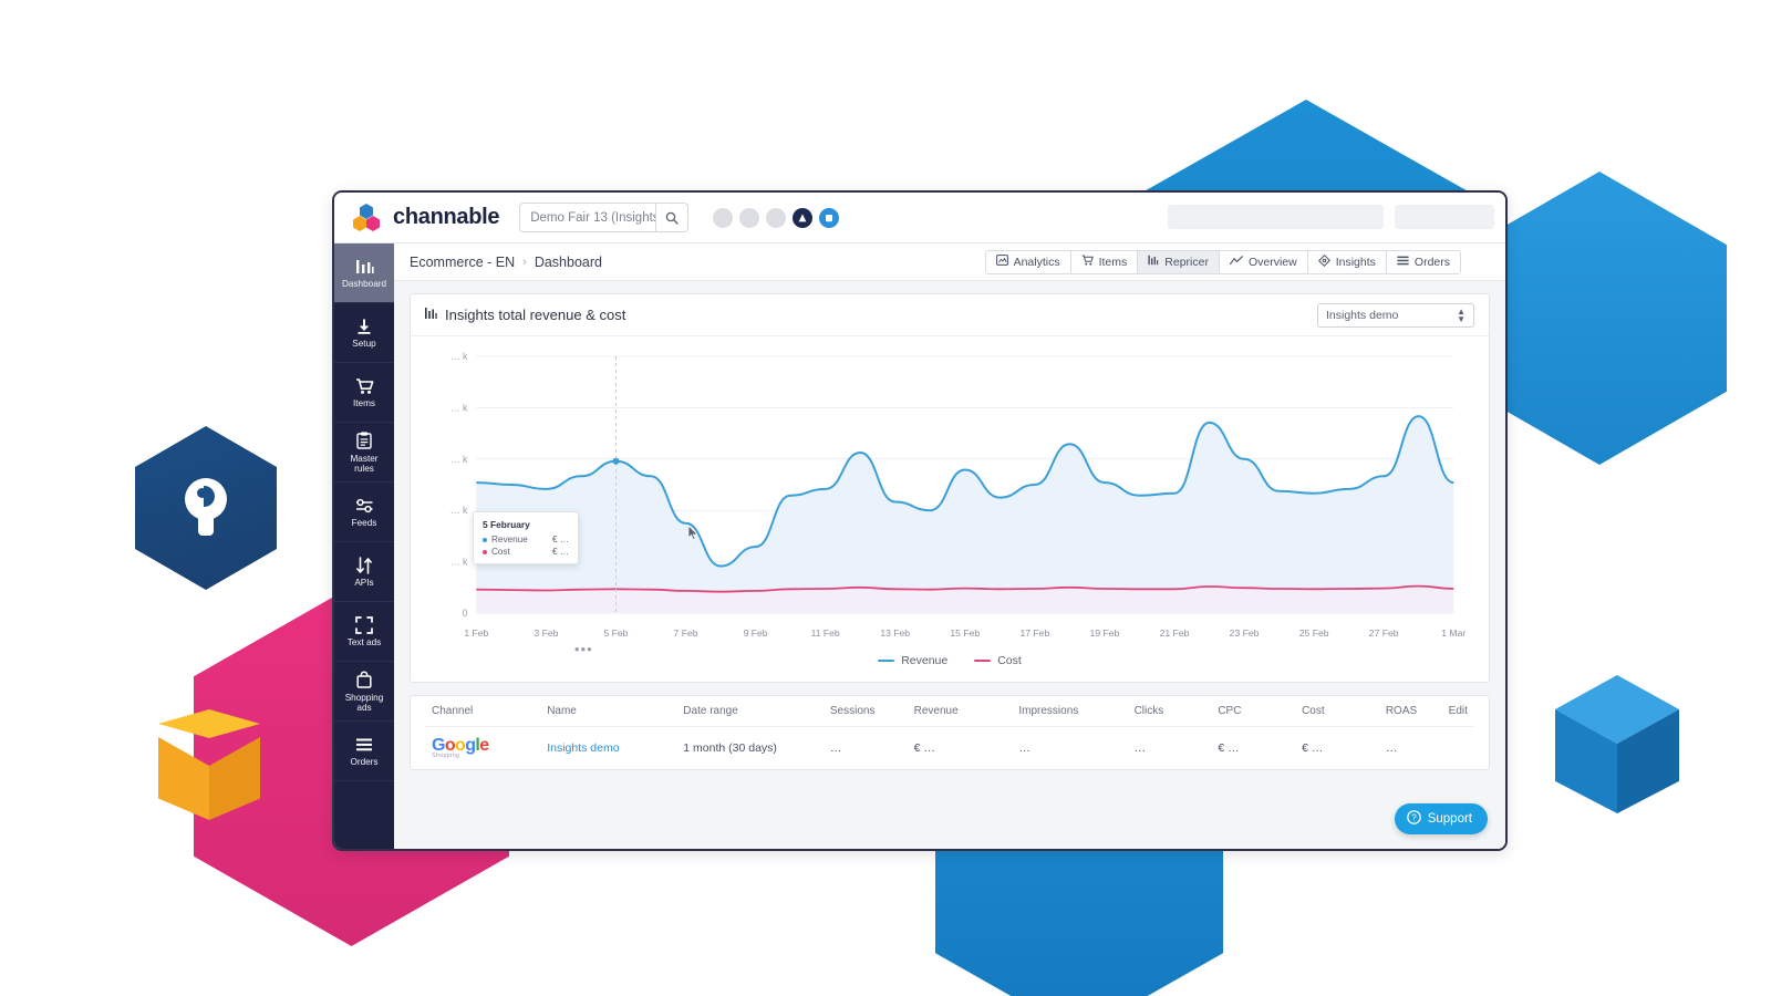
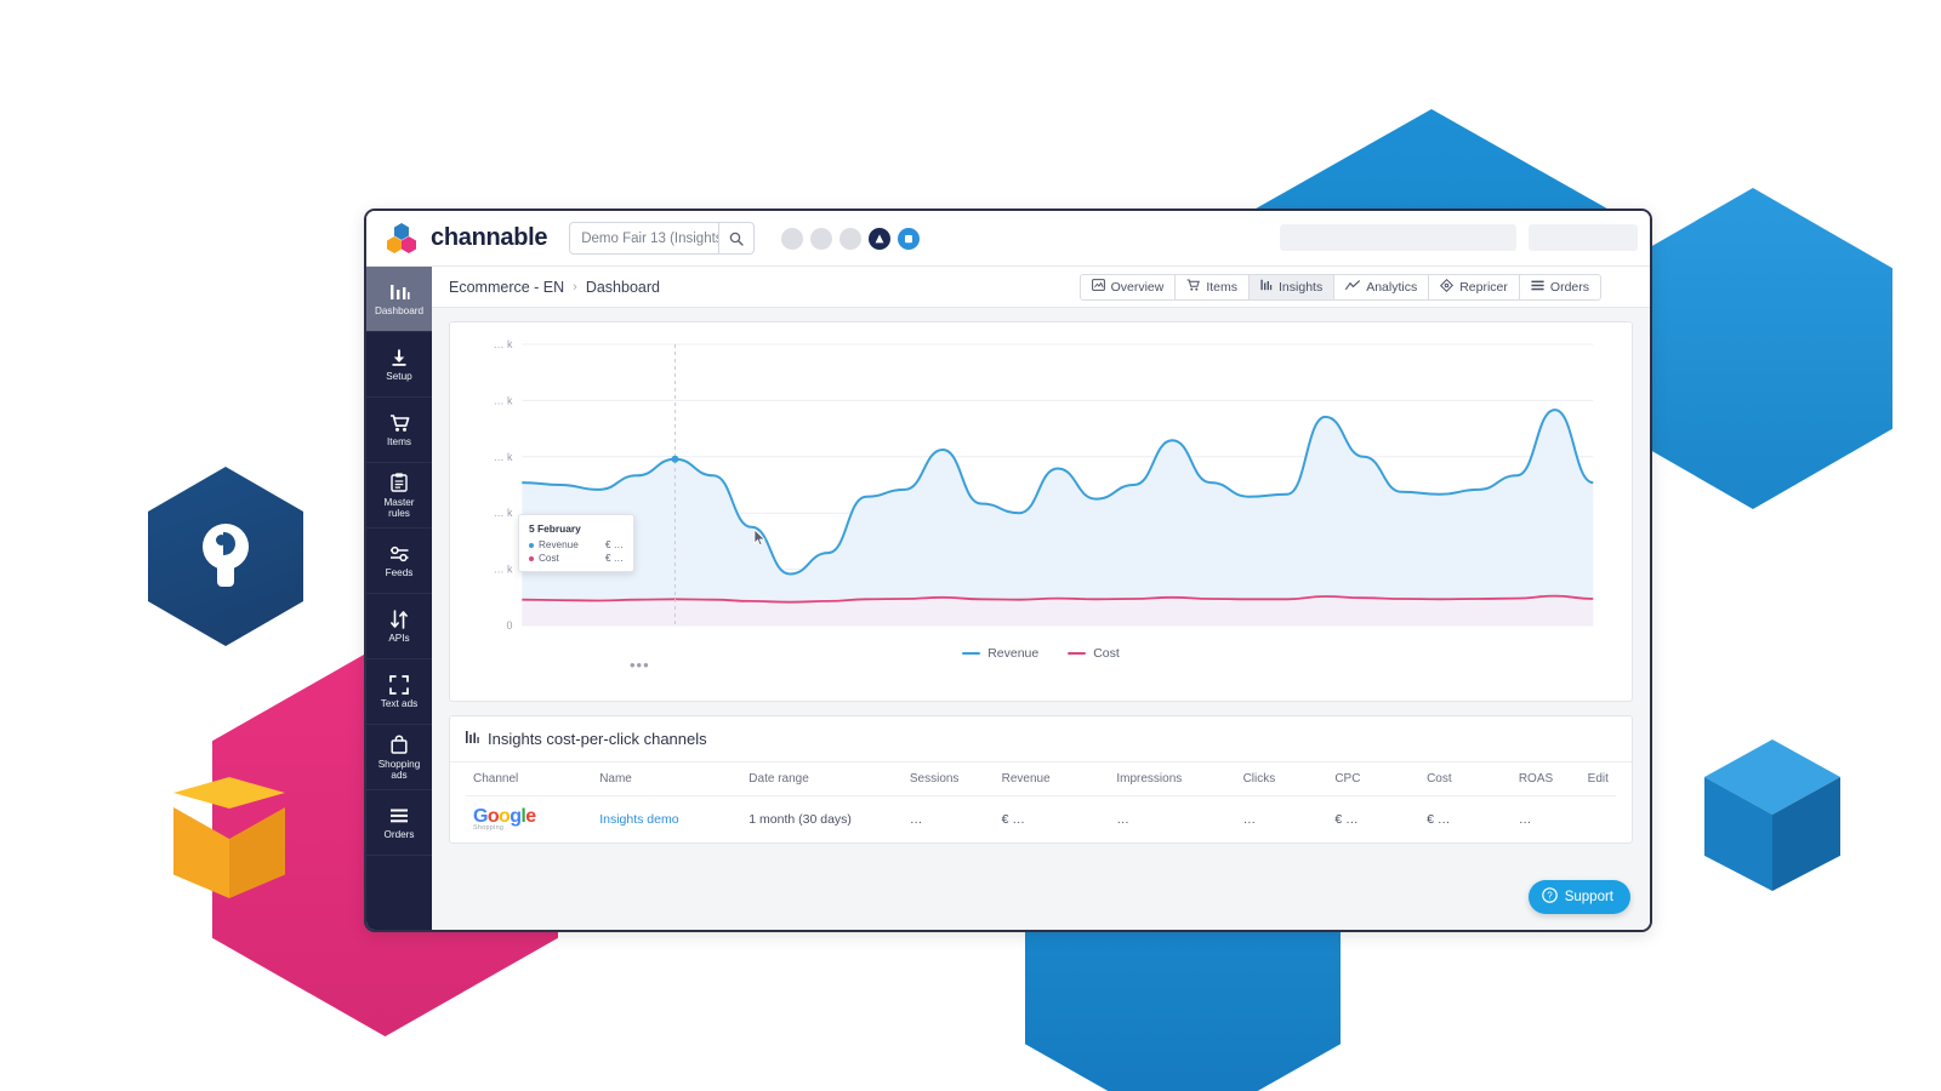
  channable
  Demo Fair 13 (Insight
  Dashboard
  Setup
  Items
  Master
  rules
  Feeds
  APIs
  Text ads
  Shopping
  ads
  Orders
  Ecommerce - EN
  ›
  Dashboard
- Analytics
+ Overview
  Items
- Repricer
+ Insights
- Overview
+ Analytics
- Insights
+ Repricer
  Orders
- Insights total revenue & cost
- Insights demo
- ▲
- ▼
  0
  … k
  … k
  … k
  … k
  … k
- 1 Feb
- 3 Feb
- 5 Feb
- 7 Feb
- 9 Feb
- 11 Feb
- 13 Feb
- 15 Feb
- 17 Feb
- 19 Feb
- 21 Feb
- 23 Feb
- 25 Feb
- 27 Feb
- 1 Mar
  5 February
  Revenue
  € …
  Cost
  € …
  •••
  Revenue
  Cost
+ Insights cost-per-click channels
  Channel	Name	Date range	Sessions	Revenue	Impressions	Clicks	CPC	Cost	ROAS	Edit
  Google	Insights demo	1 month (30 days)	…	€ …	…	…	€ …	€ …	…
  ?
  Support
